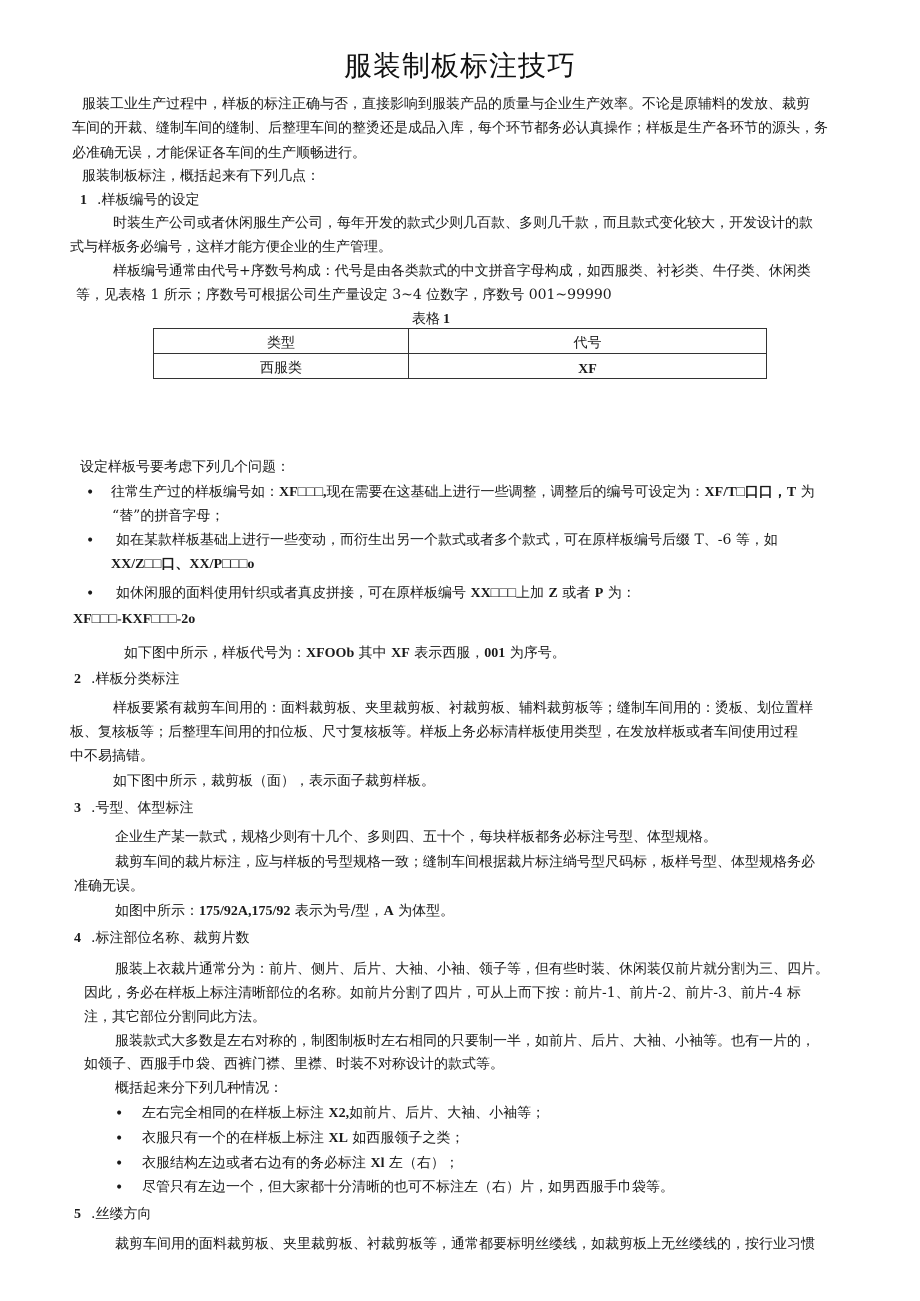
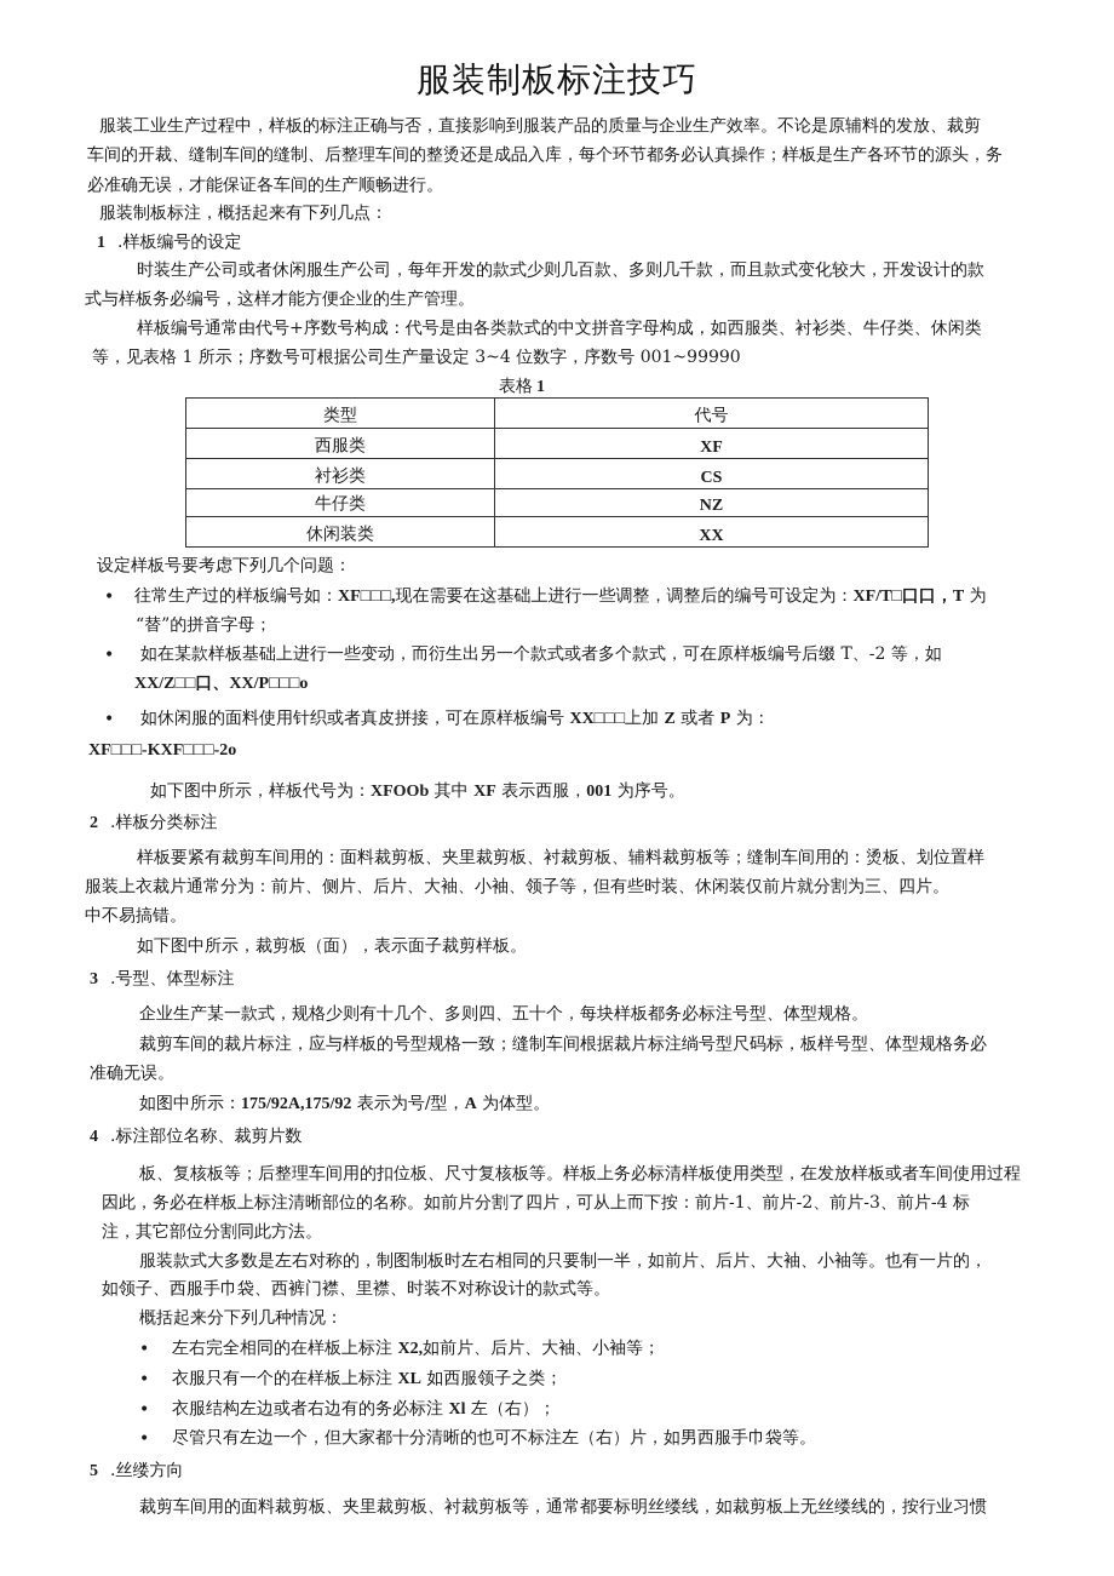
  服装制板标注技巧
  服装工业生产过程中，样板的标注正确与否，直接影响到服装产品的质量与企业生产效率。不论是原辅料的发放、裁剪
  车间的开裁、缝制车间的缝制、后整理车间的整烫还是成品入库，每个环节都务必认真操作；样板是生产各环节的源头，务
  必准确无误，才能保证各车间的生产顺畅进行。
  服装制板标注，概括起来有下列几点：
  1 .样板编号的设定
  时装生产公司或者休闲服生产公司，每年开发的款式少则几百款、多则几千款，而且款式变化较大，开发设计的款
  式与样板务必编号，这样才能方便企业的生产管理。
  样板编号通常由代号+序数号构成：代号是由各类款式的中文拼音字母构成，如西服类、衬衫类、牛仔类、休闲类
  等，见表格 1 所示；序数号可根据公司生产量设定 3~4 位数字，序数号 001~99990
  表格 1
  类型	代号
  西服类	XF
+ 衬衫类	CS
+ 牛仔类	NZ
+ 休闲装类	XX
  设定样板号要考虑下列几个问题：
  •
  往常生产过的样板编号如：XF□□□,现在需要在这基础上进行一些调整，调整后的编号可设定为：XF/T□口口，T 为
  “替”的拼音字母；
  •
- 如在某款样板基础上进行一些变动，而衍生出另一个款式或者多个款式，可在原样板编号后缀 T、-6 等，如
+ 如在某款样板基础上进行一些变动，而衍生出另一个款式或者多个款式，可在原样板编号后缀 T、-2 等，如
  XX/Z□□口、XX/P□□□o
  •
  如休闲服的面料使用针织或者真皮拼接，可在原样板编号 XX□□□上加 Z 或者 P 为：
  XF□□□-KXF□□□-2o
  如下图中所示，样板代号为：XFOOb 其中 XF 表示西服，001 为序号。
  2 .样板分类标注
  样板要紧有裁剪车间用的：面料裁剪板、夹里裁剪板、衬裁剪板、辅料裁剪板等；缝制车间用的：烫板、划位置样
- 板、复核板等；后整理车间用的扣位板、尺寸复核板等。样板上务必标清样板使用类型，在发放样板或者车间使用过程
+ 服装上衣裁片通常分为：前片、侧片、后片、大袖、小袖、领子等，但有些时装、休闲装仅前片就分割为三、四片。
  中不易搞错。
  如下图中所示，裁剪板（面），表示面子裁剪样板。
  3 .号型、体型标注
  企业生产某一款式，规格少则有十几个、多则四、五十个，每块样板都务必标注号型、体型规格。
  裁剪车间的裁片标注，应与样板的号型规格一致；缝制车间根据裁片标注绱号型尺码标，板样号型、体型规格务必
  准确无误。
  如图中所示：175/92A,175/92 表示为号/型，A 为体型。
  4 .标注部位名称、裁剪片数
- 服装上衣裁片通常分为：前片、侧片、后片、大袖、小袖、领子等，但有些时装、休闲装仅前片就分割为三、四片。
+ 板、复核板等；后整理车间用的扣位板、尺寸复核板等。样板上务必标清样板使用类型，在发放样板或者车间使用过程
  因此，务必在样板上标注清晰部位的名称。如前片分割了四片，可从上而下按：前片-1、前片-2、前片-3、前片-4 标
  注，其它部位分割同此方法。
  服装款式大多数是左右对称的，制图制板时左右相同的只要制一半，如前片、后片、大袖、小袖等。也有一片的，
  如领子、西服手巾袋、西裤门襟、里襟、时装不对称设计的款式等。
  概括起来分下列几种情况：
  •
  左右完全相同的在样板上标注 X2,如前片、后片、大袖、小袖等；
  •
  衣服只有一个的在样板上标注 XL 如西服领子之类；
  •
  衣服结构左边或者右边有的务必标注 Xl 左（右）；
  •
  尽管只有左边一个，但大家都十分清晰的也可不标注左（右）片，如男西服手巾袋等。
  5 .丝缕方向
  裁剪车间用的面料裁剪板、夹里裁剪板、衬裁剪板等，通常都要标明丝缕线，如裁剪板上无丝缕线的，按行业习惯
